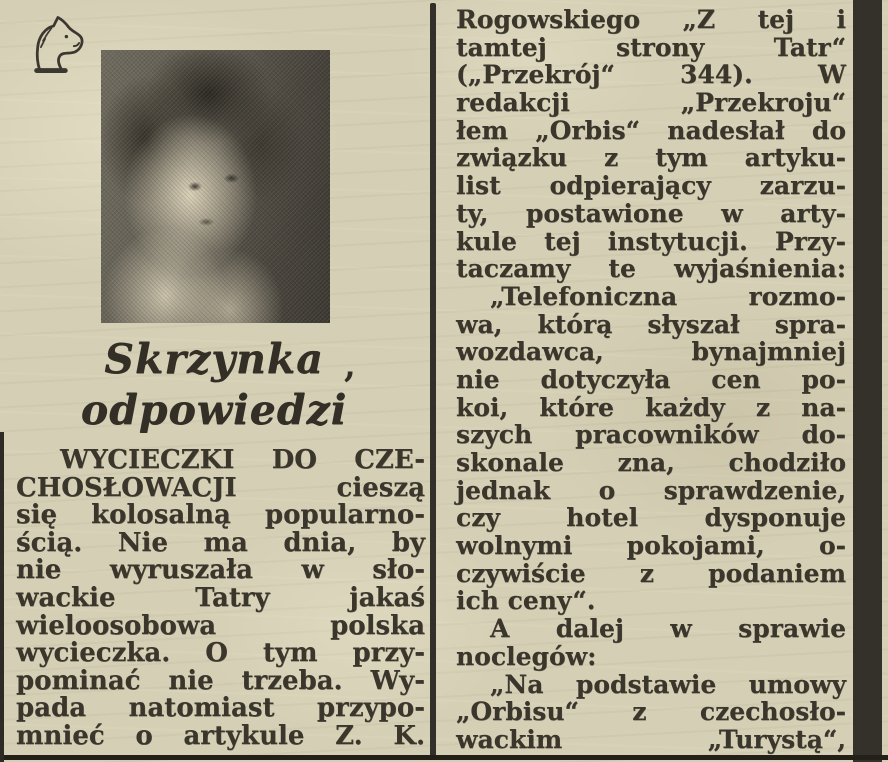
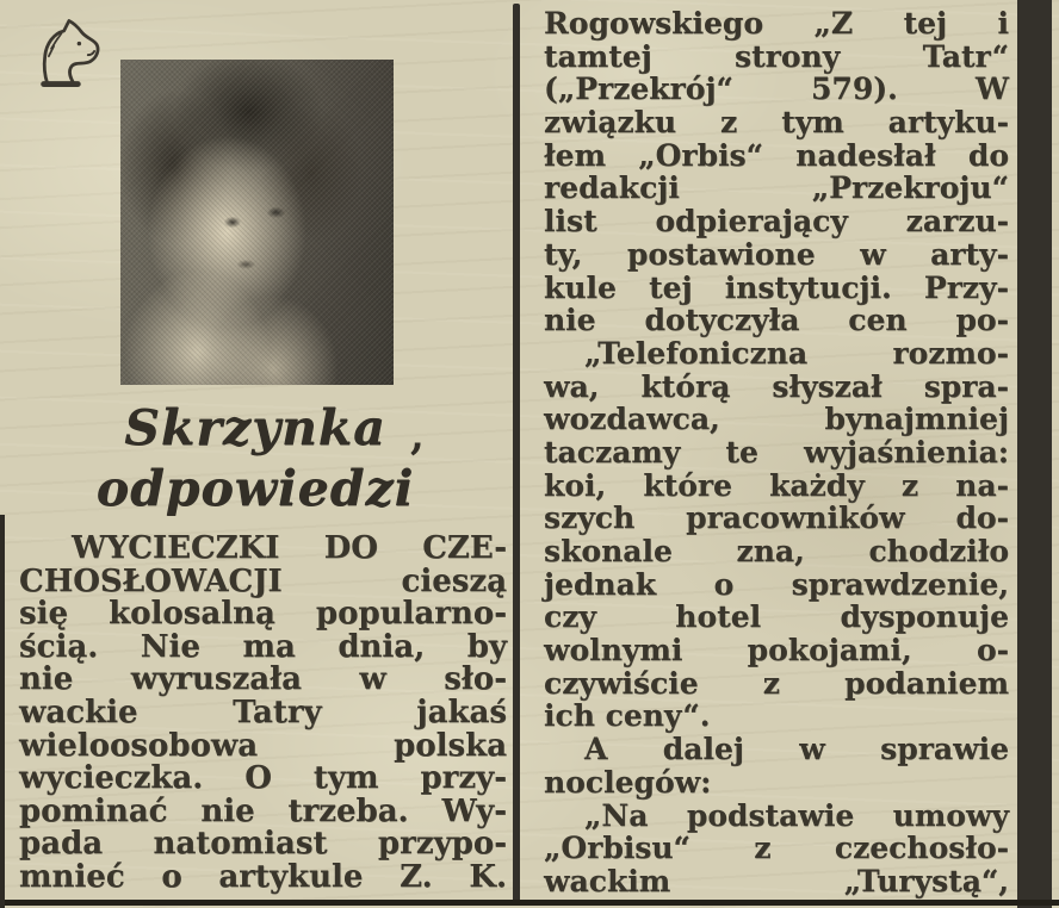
  Skrzynka
  odpowiedzi
  ,
  WYCIECZKI DO CZE-
  CHOSŁOWACJI cieszą
  się kolosalną popularno-
  ścią. Nie ma dnia, by
  nie wyruszała w sło-
  wackie Tatry jakaś
  wieloosobowa polska
  wycieczka. O tym przy-
  pominać nie trzeba. Wy-
  pada natomiast przypo-
  mnieć o artykule Z. K.
  Rogowskiego „Z tej i
  tamtej strony Tatr“
- („Przekrój“ 344). W
+ („Przekrój“ 579). W
- redakcji „Przekroju“
+ związku z tym artyku-
  łem „Orbis“ nadesłał do
- związku z tym artyku-
+ redakcji „Przekroju“
  list odpierający zarzu-
  ty, postawione w arty-
  kule tej instytucji. Przy-
- taczamy te wyjaśnienia:
+ nie dotyczyła cen po-
  „Telefoniczna rozmo-
  wa, którą słyszał spra-
  wozdawca, bynajmniej
- nie dotyczyła cen po-
+ taczamy te wyjaśnienia:
  koi, które każdy z na-
  szych pracowników do-
  skonale zna, chodziło
  jednak o sprawdzenie,
  czy hotel dysponuje
  wolnymi pokojami, o-
  czywiście z podaniem
  ich ceny“.
  A dalej w sprawie
  noclegów:
  „Na podstawie umowy
  „Orbisu“ z czechosło-
  wackim „Turystą“,
